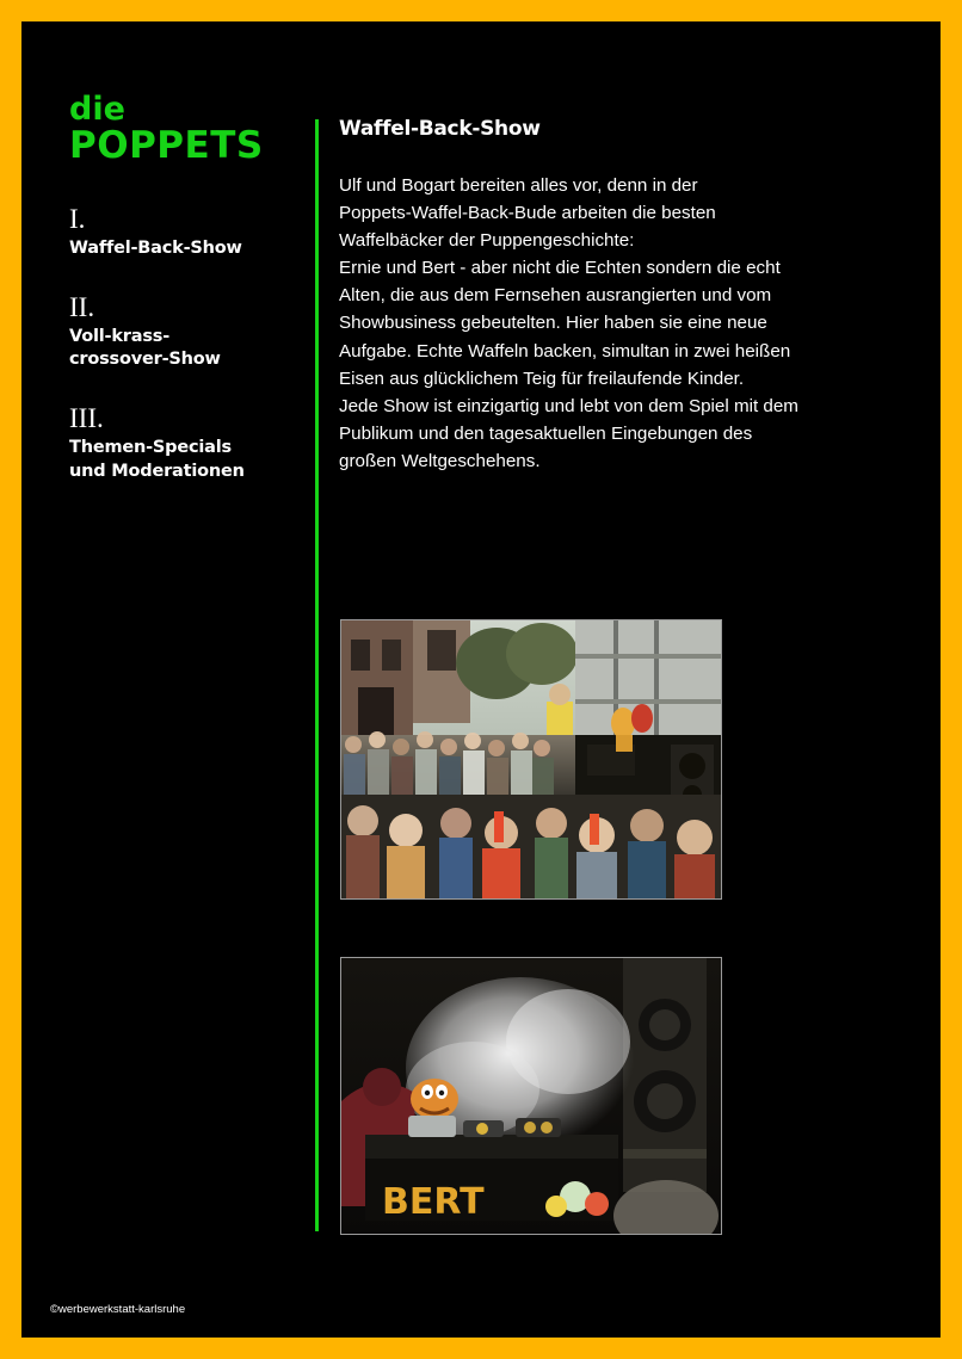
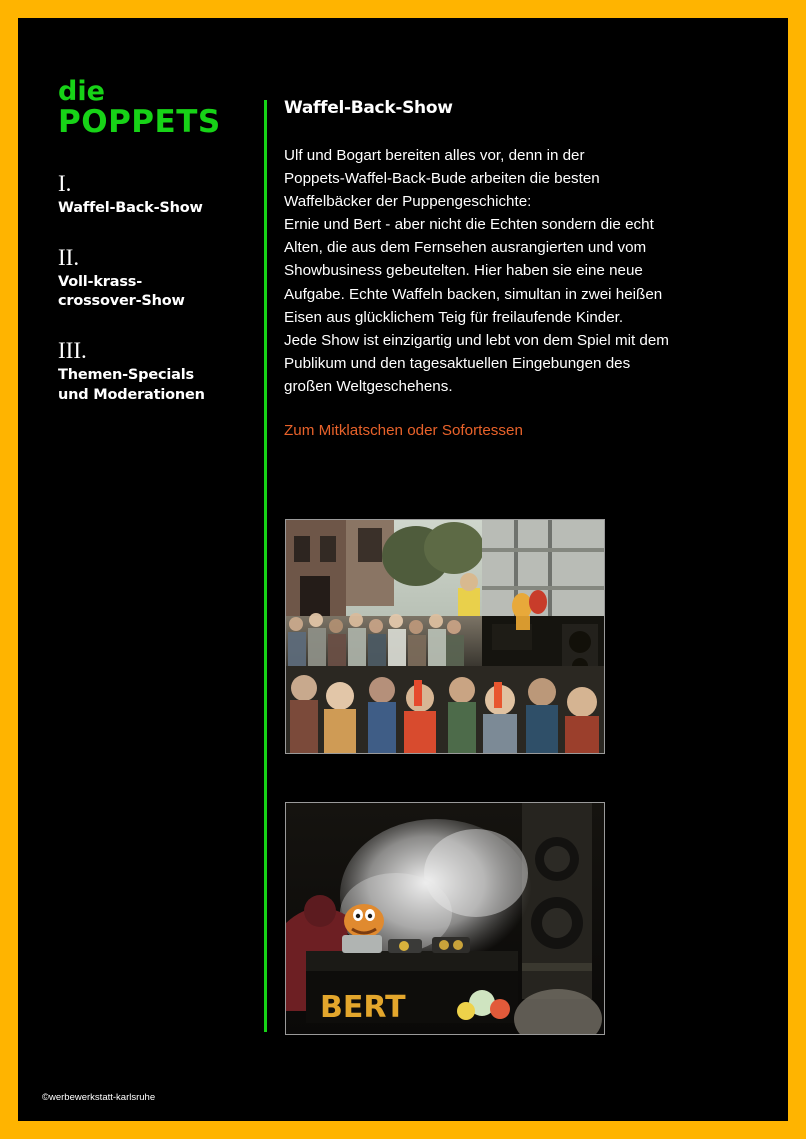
  die
  POPPETS
  I.
  Waffel-Back-Show
  II.
  Voll-krass-
  crossover-Show
  III.
  Themen-Specials
  und Moderationen
  Waffel-Back-Show
  Ulf und Bogart bereiten alles vor, denn in der
  Poppets-Waffel-Back-Bude arbeiten die besten
  Waffelbäcker der Puppengeschichte:
  Ernie und Bert - aber nicht die Echten sondern die echt
  Alten, die aus dem Fernsehen ausrangierten und vom
  Showbusiness gebeutelten. Hier haben sie eine neue
  Aufgabe. Echte Waffeln backen, simultan in zwei heißen
  Eisen aus glücklichem Teig für freilaufende Kinder.
  Jede Show ist einzigartig und lebt von dem Spiel mit dem
  Publikum und den tagesaktuellen Eingebungen des
  großen Weltgeschehens.
+ Zum Mitklatschen oder Sofortessen
  BERT
  ©werbewerkstatt-karlsruhe
